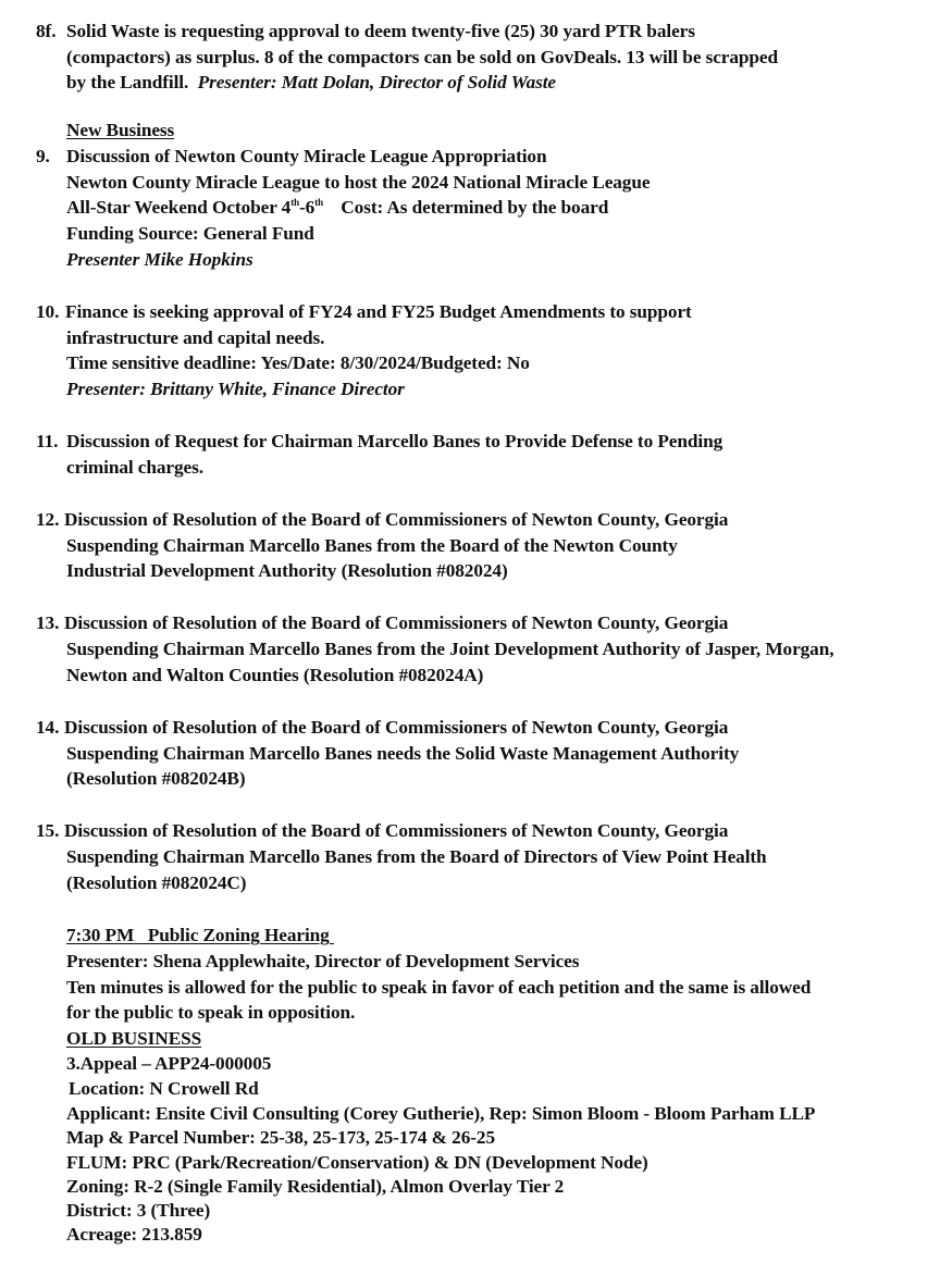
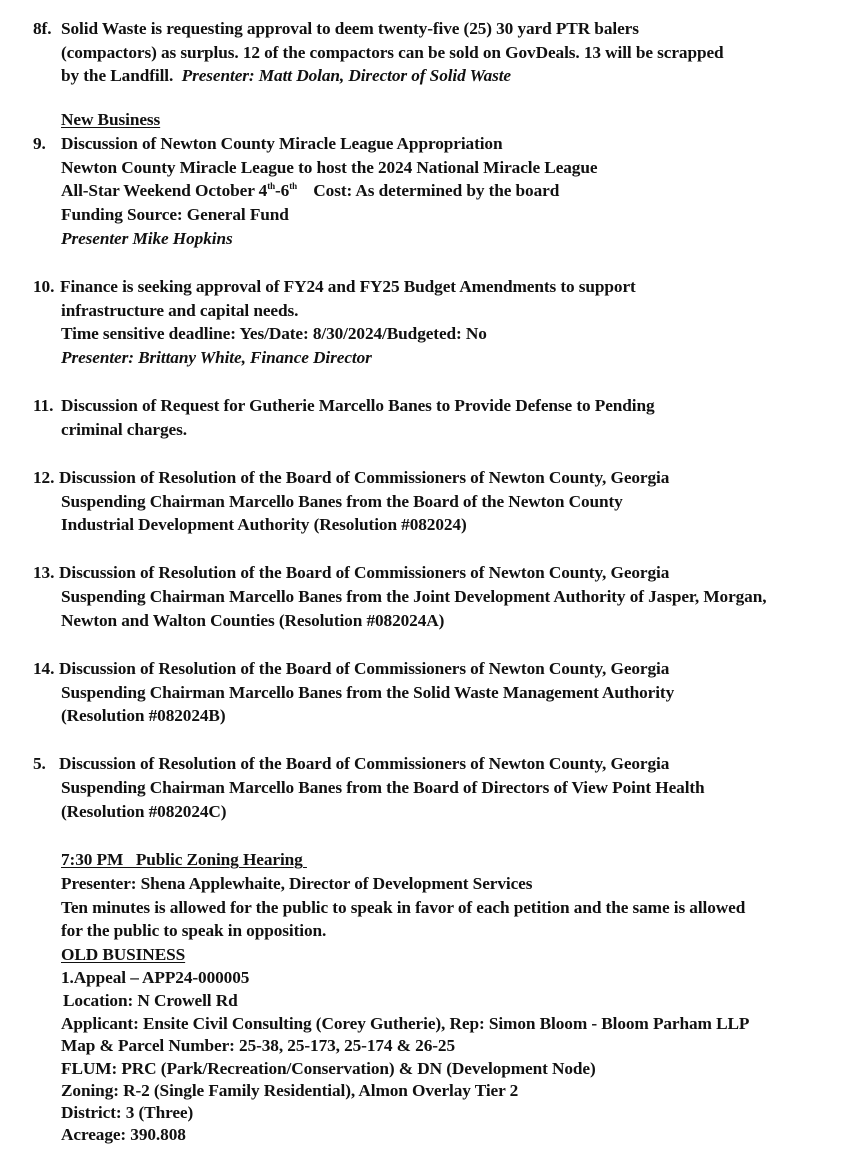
  8f.
  Solid Waste is requesting approval to deem twenty-five (25) 30 yard PTR balers
- (compactors) as surplus. 8 of the compactors can be sold on GovDeals. 13 will be scrapped
+ (compactors) as surplus. 12 of the compactors can be sold on GovDeals. 13 will be scrapped
  by the Landfill. Presenter: Matt Dolan, Director of Solid Waste
  New Business
  9.
  Discussion of Newton County Miracle League Appropriation
  Newton County Miracle League to host the 2024 National Miracle League
  All-Star Weekend October 4th-6th Cost: As determined by the board
  Funding Source: General Fund
  Presenter Mike Hopkins
  10.
  Finance is seeking approval of FY24 and FY25 Budget Amendments to support
  infrastructure and capital needs.
  Time sensitive deadline: Yes/Date: 8/30/2024/Budgeted: No
  Presenter: Brittany White, Finance Director
  11.
- Discussion of Request for Chairman Marcello Banes to Provide Defense to Pending
+ Discussion of Request for Gutherie Marcello Banes to Provide Defense to Pending
  criminal charges.
  12.
  Discussion of Resolution of the Board of Commissioners of Newton County, Georgia
  Suspending Chairman Marcello Banes from the Board of the Newton County
  Industrial Development Authority (Resolution #082024)
  13.
  Discussion of Resolution of the Board of Commissioners of Newton County, Georgia
  Suspending Chairman Marcello Banes from the Joint Development Authority of Jasper, Morgan,
  Newton and Walton Counties (Resolution #082024A)
  14.
  Discussion of Resolution of the Board of Commissioners of Newton County, Georgia
- Suspending Chairman Marcello Banes needs the Solid Waste Management Authority
+ Suspending Chairman Marcello Banes from the Solid Waste Management Authority
  (Resolution #082024B)
- 15.
+ 5.
  Discussion of Resolution of the Board of Commissioners of Newton County, Georgia
  Suspending Chairman Marcello Banes from the Board of Directors of View Point Health
  (Resolution #082024C)
  7:30 PM Public Zoning Hearing
  Presenter: Shena Applewhaite, Director of Development Services
  Ten minutes is allowed for the public to speak in favor of each petition and the same is allowed
  for the public to speak in opposition.
  OLD BUSINESS
- 3.Appeal – APP24-000005
+ 1.Appeal – APP24-000005
  Location: N Crowell Rd
  Applicant: Ensite Civil Consulting (Corey Gutherie), Rep: Simon Bloom - Bloom Parham LLP
  Map & Parcel Number: 25-38, 25-173, 25-174 & 26-25
  FLUM: PRC (Park/Recreation/Conservation) & DN (Development Node)
  Zoning: R-2 (Single Family Residential), Almon Overlay Tier 2
  District: 3 (Three)
- Acreage: 213.859
+ Acreage: 390.808
